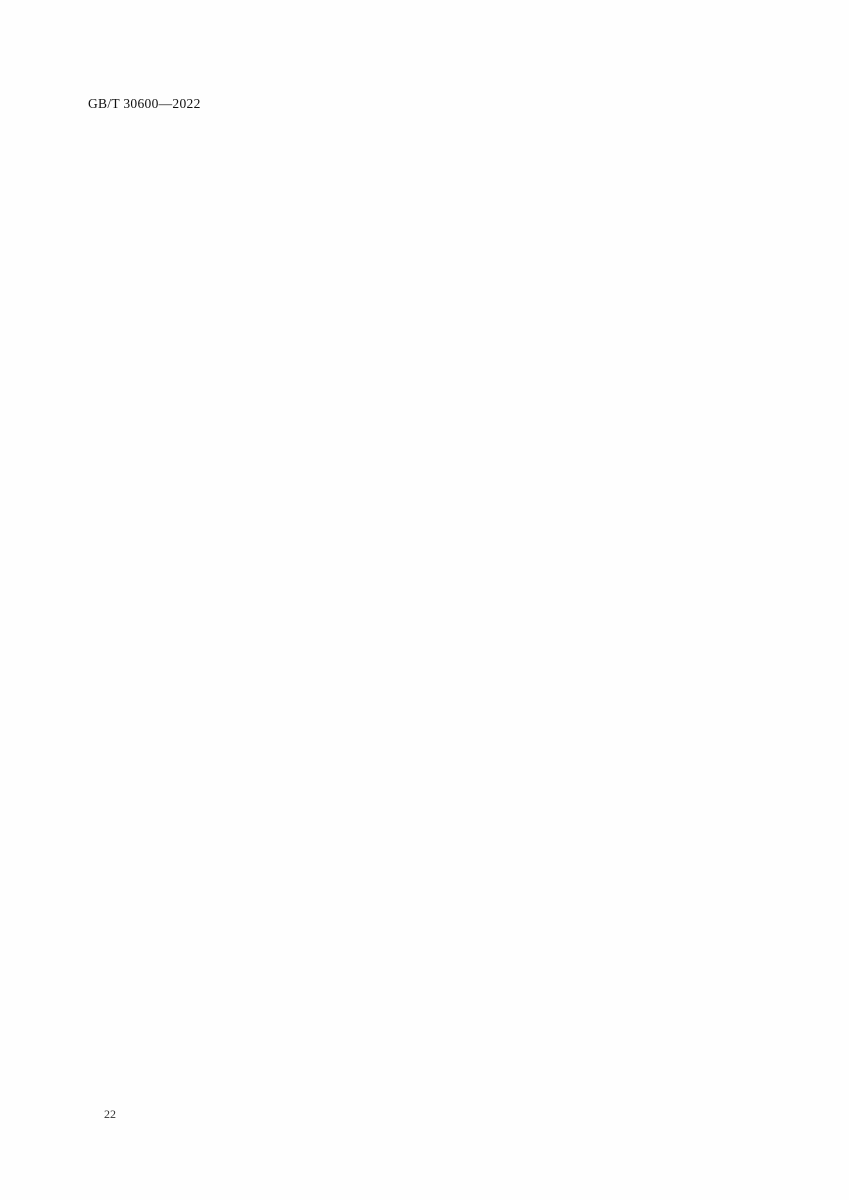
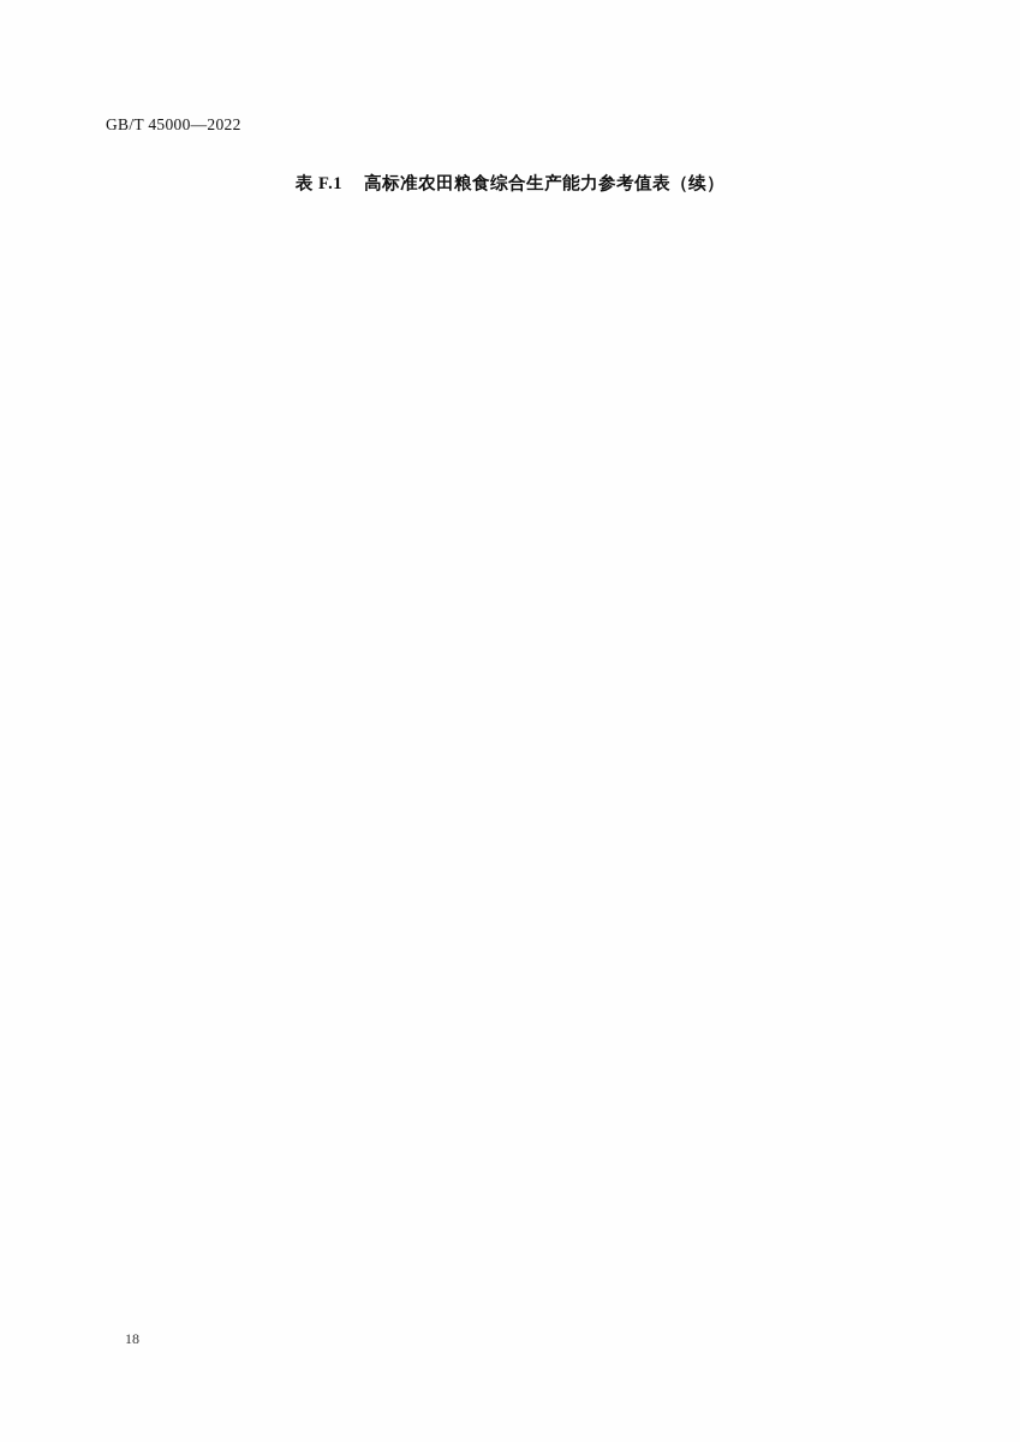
- GB/T 30600—2022
+ GB/T 45000—2022
+ 表 F.1 高标准农田粮食综合生产能力参考值表（续）
- 22
+ 18
